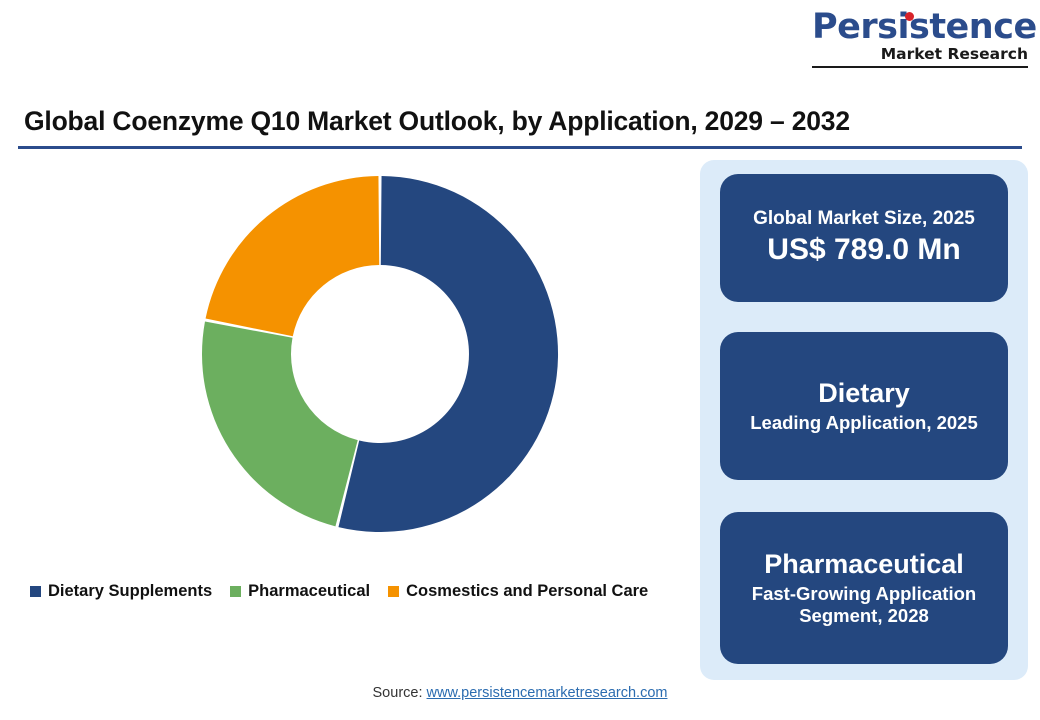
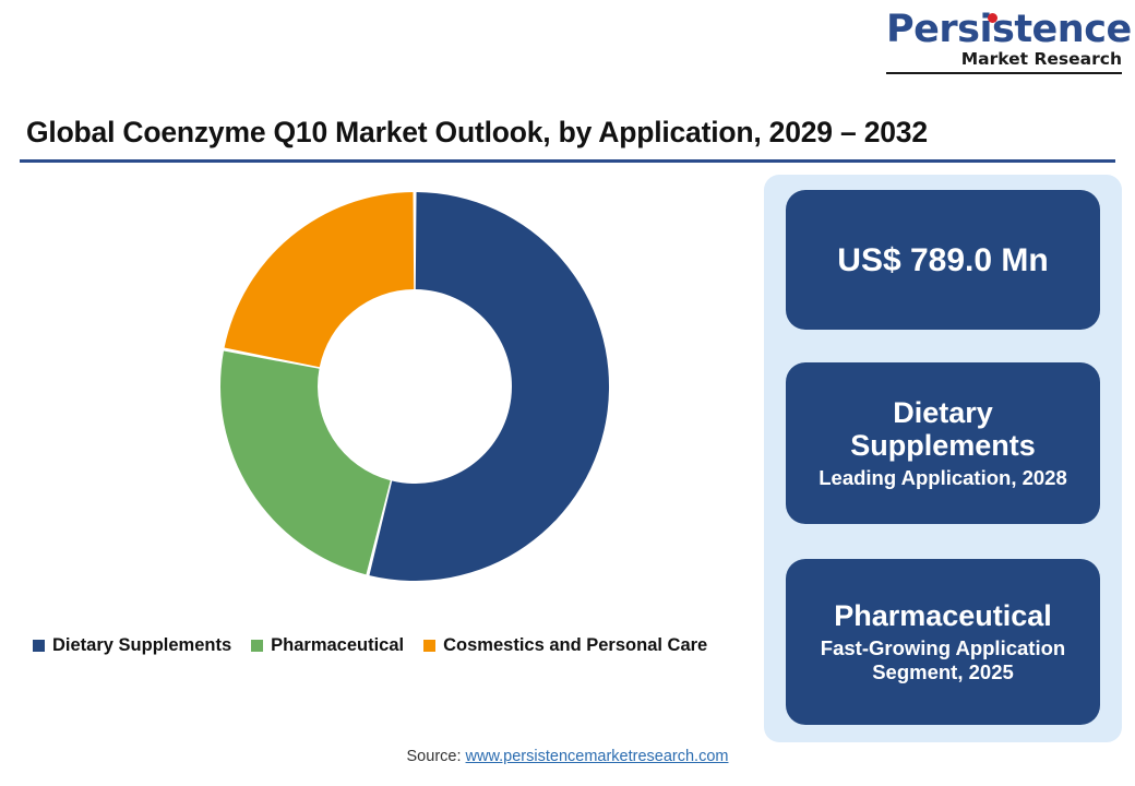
  Persistence
  Market Research
  Global Coenzyme Q10 Market Outlook, by Application, 2029 – 2032
  Dietary Supplements
  Pharmaceutical
  Cosmestics and Personal Care
- Global Market Size, 2025
  US$ 789.0 Mn
  Dietary
+ Supplements
- Leading Application, 2025
+ Leading Application, 2028
  Pharmaceutical
  Fast-Growing Application
- Segment, 2028
+ Segment, 2025
  Source: www.persistencemarketresearch.com
